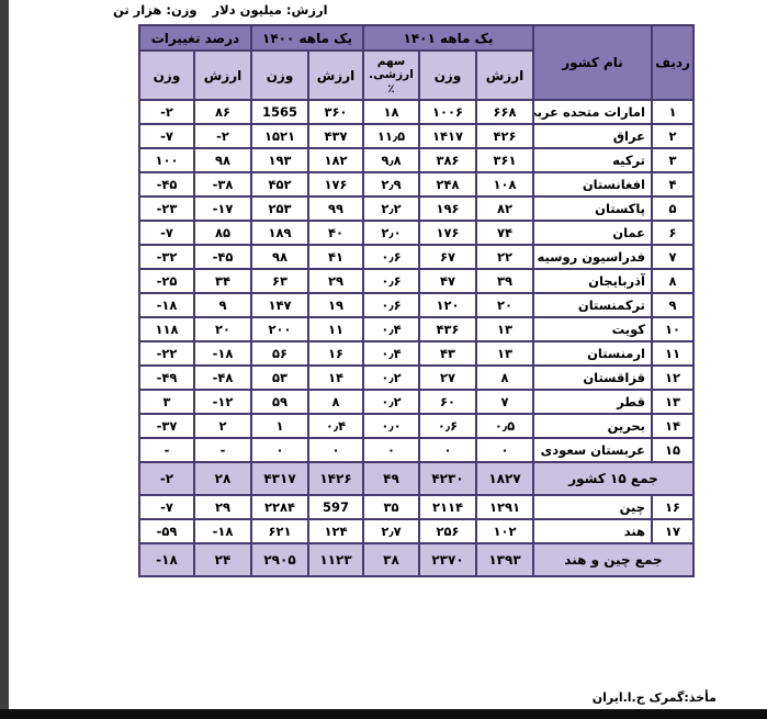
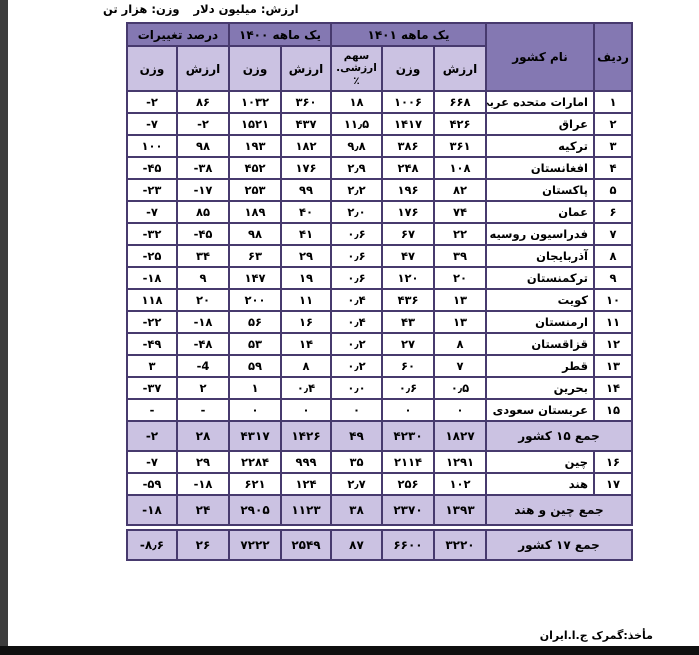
  ارزش: میلیون دلار
  وزن: هزار تن
  ردیف	نام کشور	یک ماهه ۱۴۰۱	یک ماهه ۱۴۰۰	درصد تغییرات
  ارزش	وزن	سهم ارزشی.٪	ارزش	وزن	ارزش	وزن
- ۱	امارات متحده عرب	۶۶۸	۱۰۰۶	۱۸	۳۶۰	1565	۸۶	-۲
+ ۱	امارات متحده عرب	۶۶۸	۱۰۰۶	۱۸	۳۶۰	۱۰۳۲	۸۶	-۲
  ۲	عراق	۴۲۶	۱۴۱۷	۱۱٫۵	۴۳۷	۱۵۲۱	-۲	-۷
  ۳	ترکیه	۳۶۱	۳۸۶	۹٫۸	۱۸۲	۱۹۳	۹۸	۱۰۰
  ۴	افغانستان	۱۰۸	۲۴۸	۲٫۹	۱۷۶	۴۵۲	-۳۸	-۴۵
  ۵	پاکستان	۸۲	۱۹۶	۲٫۲	۹۹	۲۵۳	-۱۷	-۲۳
  ۶	عمان	۷۴	۱۷۶	۲٫۰	۴۰	۱۸۹	۸۵	-۷
  ۷	فدراسیون روسیه	۲۲	۶۷	۰٫۶	۴۱	۹۸	-۴۵	-۳۲
  ۸	آذربایجان	۳۹	۴۷	۰٫۶	۲۹	۶۳	۳۴	-۲۵
  ۹	ترکمنستان	۲۰	۱۲۰	۰٫۶	۱۹	۱۴۷	۹	-۱۸
  ۱۰	کویت	۱۳	۴۳۶	۰٫۴	۱۱	۲۰۰	۲۰	۱۱۸
  ۱۱	ارمنستان	۱۳	۴۳	۰٫۴	۱۶	۵۶	-۱۸	-۲۲
  ۱۲	قزاقستان	۸	۲۷	۰٫۲	۱۴	۵۳	-۴۸	-۴۹
- ۱۳	قطر	۷	۶۰	۰٫۲	۸	۵۹	-۱۲	۳
+ ۱۳	قطر	۷	۶۰	۰٫۲	۸	۵۹	-4	۳
  ۱۴	بحرین	۰٫۵	۰٫۶	۰٫۰	۰٫۴	۱	۲	-۳۷
  ۱۵	عربستان سعودی	۰	۰	۰	۰	۰	-	-
  جمع ۱۵ کشور	۱۸۲۷	۴۲۳۰	۴۹	۱۴۲۶	۴۳۱۷	۲۸	-۲
- ۱۶	چین	۱۲۹۱	۲۱۱۴	۳۵	597	۲۲۸۴	۲۹	-۷
+ ۱۶	چین	۱۲۹۱	۲۱۱۴	۳۵	۹۹۹	۲۲۸۴	۲۹	-۷
  ۱۷	هند	۱۰۲	۲۵۶	۲٫۷	۱۲۴	۶۲۱	-۱۸	-۵۹
  جمع چین و هند	۱۳۹۳	۲۳۷۰	۳۸	۱۱۲۳	۲۹۰۵	۲۴	-۱۸
+ جمع ۱۷ کشور	۳۲۲۰	۶۶۰۰	۸۷	۲۵۴۹	۷۲۲۲	۲۶	-۸٫۶
  مأخذ:گمرک ج.ا.ایران
